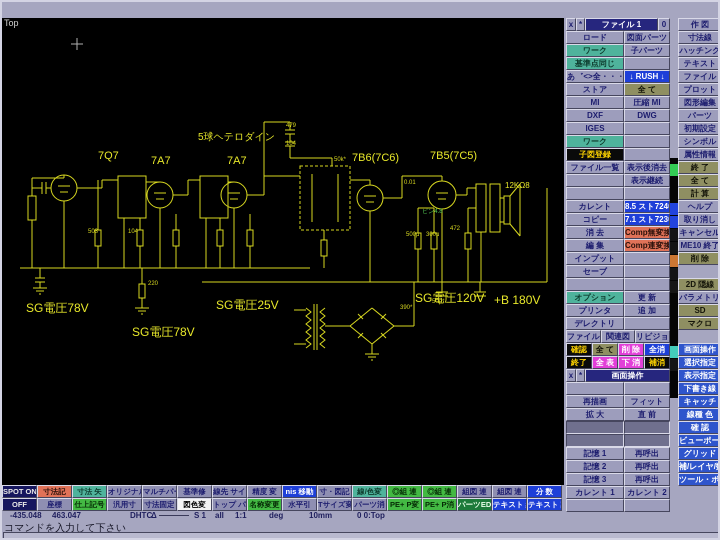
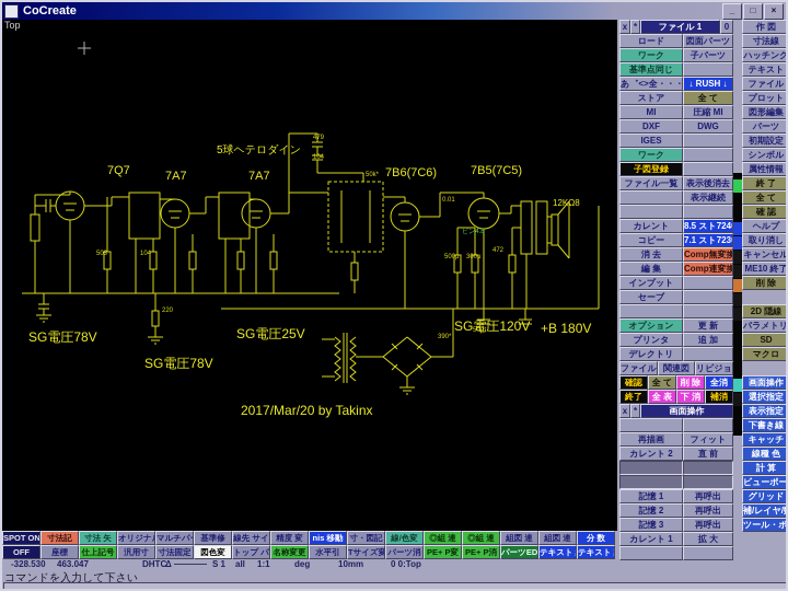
+ CoCreate
+ _
+ □
+ ×
  Top
  5球ヘテロダイン
  7Q7
  7A7
  7A7
  7B6(7C6)
  7B5(7C5)
  12KΩ8
  SG電圧25V
  SG電圧78V
  SG電圧78V
  SG電圧120V
  +B 180V
+ 2017/Mar/20 by Takinx
  x
  *
  ファイル 1
  0
  ロード
  図面パーツ
  ワーク
  子パーツ
  基準点同じ
  あ゛<>全・・・
  ↓ RUSH ↓
  ストア
  全 て
  MI
  圧縮 MI
  DXF
  DWG
  IGES
  ワーク
  子図登録
  ファイル一覧
  表示後消去
  表示継続
  カレント
  8.5 スト724
  コピー
  7.1 スト723
  消 去
  Comp無変換
  編 集
  Comp連変換
  インプット
  セーブ
  オプション
  更 新
  プリンタ
  追 加
  デレクトリ
  ファイル
  関連図
  リビジョ
  確認
  全 て
  削 除
  全消
  終了
  全 表
  下 消
  補消
  x
  *
  画面操作
  再描画
  フィット
- 拡 大
+ カレント 2
  直 前
  記憶 1
  再呼出
  記憶 2
  再呼出
  記憶 3
  再呼出
  カレント 1
- カレント 2
+ 拡 大
  作 図
  寸法線
  ハッチング
  テキスト
  ファイル
  プロット
  図形編集
  パーツ
  初期設定
  シンボル
  属性情報
  終 了
  全 て
- 計 算
+ 確 認
  ヘルプ
  取り消し
  キャンセル
  ME10 終了
  削 除
  2D 隠線
  パラメトリ
  SD
  マクロ
  画面操作
  選択指定
  表示指定
  下書き線
  キャッチ
  線種 色
- 確 認
+ 計 算
  ビューポー
  グリッド
  補/レイヤ/
  SPOT ON
  寸法記
  寸法 矢
  オリジナ
  基準修
  線先 サイ
  精度 変
  nis 移動
  寸・図記
  線/色変
  ◎組 連
  ◎組 連
  組図 連
  組図 連
  分 数
  OFF
  座標
  仕上記号
  汎用寸
  寸法固定
  図色変
  トップ パ
  名称変更
  水平引
  Tサイズ変
  パーツ消
  PE+ P変
  PE+ P消
  パーツED
  テキスト
  テキスト
- -435.048
+ -328.530
  463.047
  DHTC
  Δ
  S 1
  all
  1:1
  deg
  10mm
  0 0:Top
  コマンドを入力して下さい
